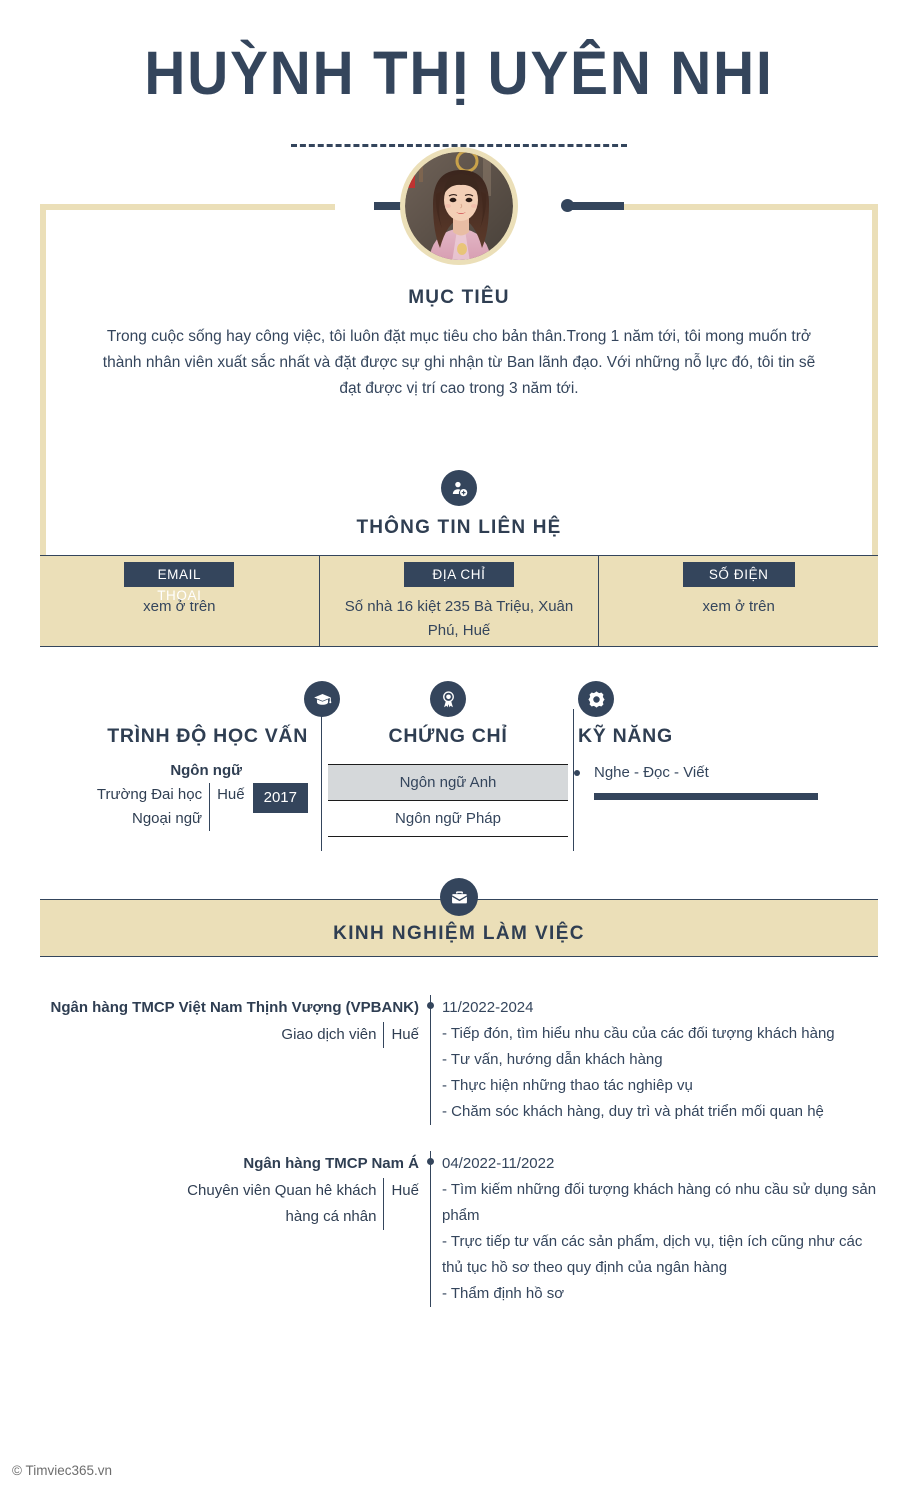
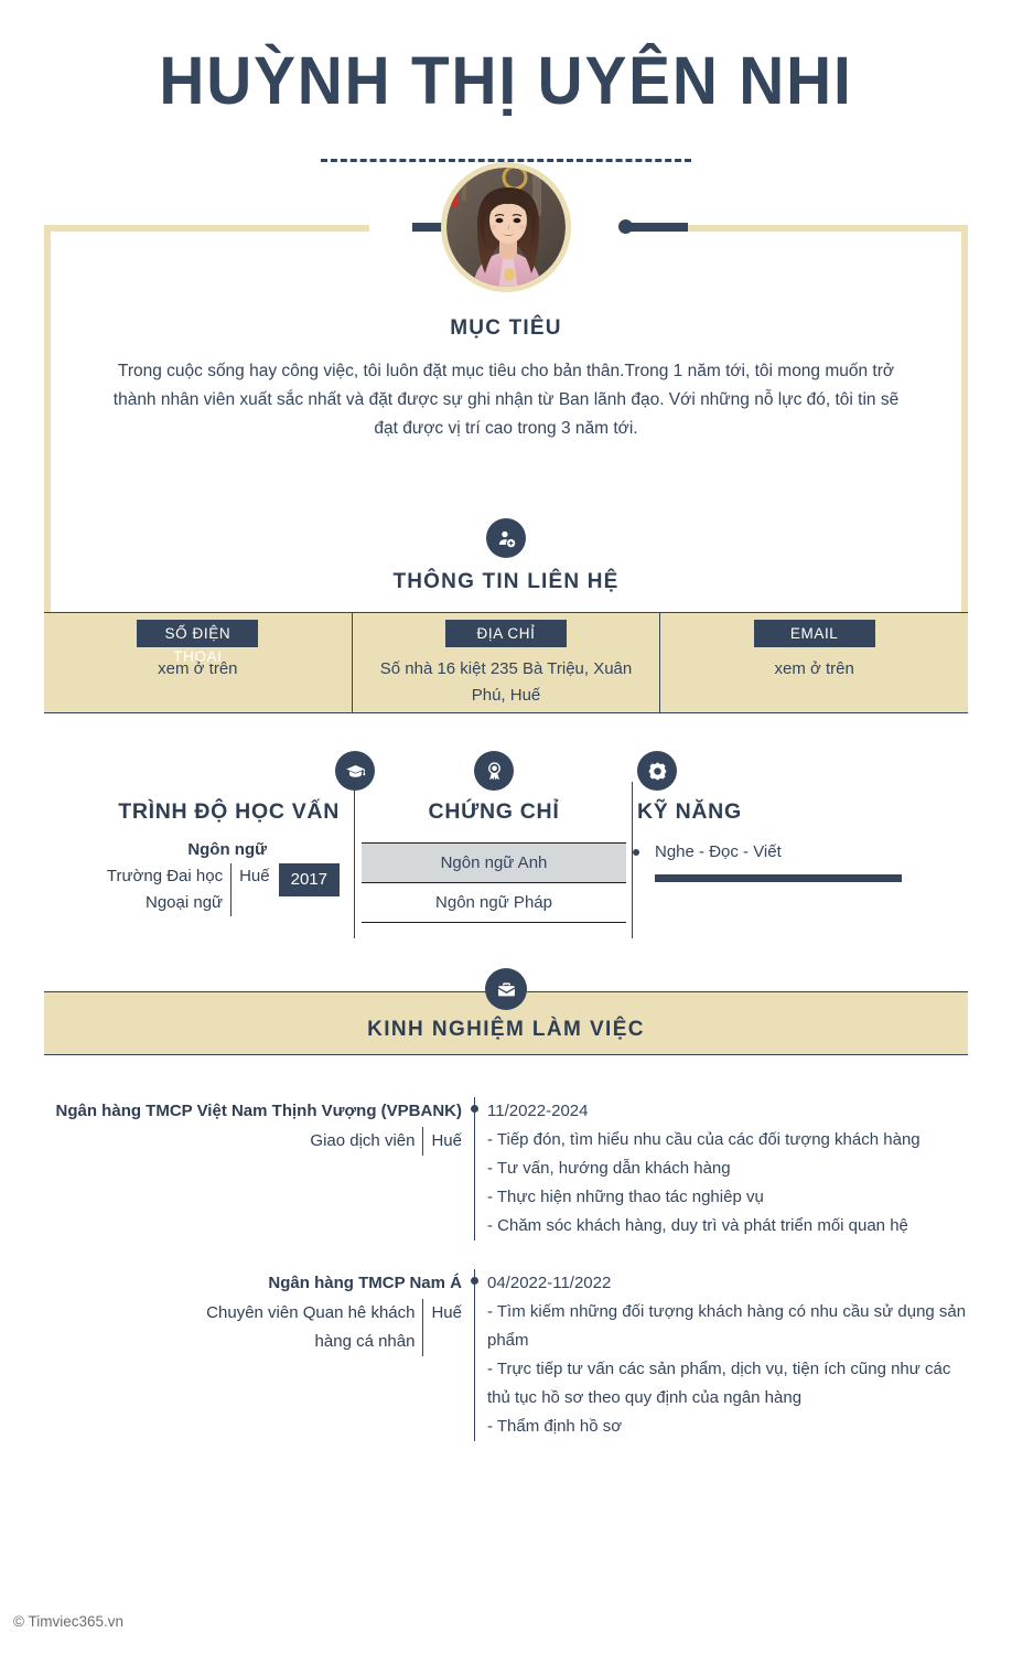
  HUỲNH THỊ UYÊN NHI
  MỤC TIÊU
  Trong cuộc sống hay công việc, tôi luôn đặt mục tiêu cho bản thân.Trong 1 năm tới, tôi mong muốn trở thành nhân viên xuất sắc nhất và đặt được sự ghi nhận từ Ban lãnh đạo. Với những nỗ lực đó, tôi tin sẽ đạt được vị trí cao trong 3 năm tới.
  THÔNG TIN LIÊN HỆ
- EMAIL
+ SỐ ĐIỆN
  THOẠI
  xem ở trên
  ĐỊA CHỈ
  Số nhà 16 kiệt 235 Bà Triệu, Xuân Phú, Huế
- SỐ ĐIỆN
+ EMAIL
  xem ở trên
  TRÌNH ĐỘ HỌC VẤN
  Ngôn ngữ
  Trường Đai học Ngoại ngữ
  Huế
  2017
  CHỨNG CHỈ
  Ngôn ngữ Anh
  Ngôn ngữ Pháp
  KỸ NĂNG
  Nghe - Đọc - Viết
  KINH NGHIỆM LÀM VIỆC
  Ngân hàng TMCP Việt Nam Thịnh Vượng (VPBANK)
  Giao dịch viên
  Huế
  11/2022-2024
  - Tiếp đón, tìm hiểu nhu cầu của các đối tượng khách hàng
  - Tư vấn, hướng dẫn khách hàng
  - Thực hiện những thao tác nghiêp vụ
  - Chăm sóc khách hàng, duy trì và phát triển mối quan hệ
  Ngân hàng TMCP Nam Á
  Chuyên viên Quan hê khách hàng cá nhân
  Huế
  04/2022-11/2022
  - Tìm kiếm những đối tượng khách hàng có nhu cầu sử dụng sản phẩm
  - Trực tiếp tư vấn các sản phẩm, dịch vụ, tiện ích cũng như các thủ tục hồ sơ theo quy định của ngân hàng
  - Thẩm định hồ sơ
  © Timviec365.vn
